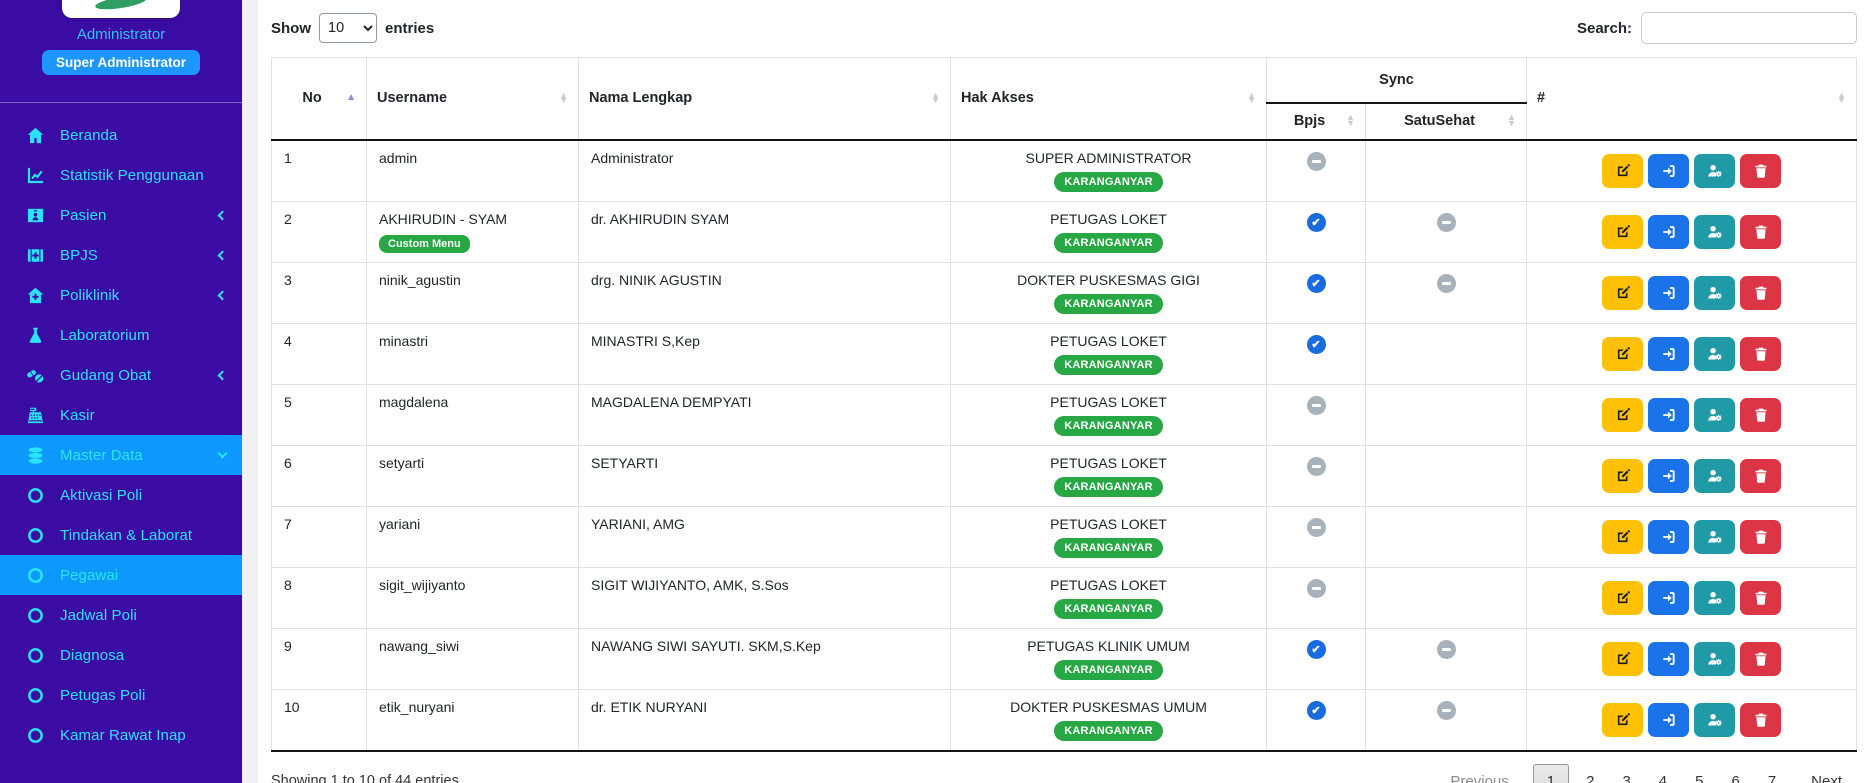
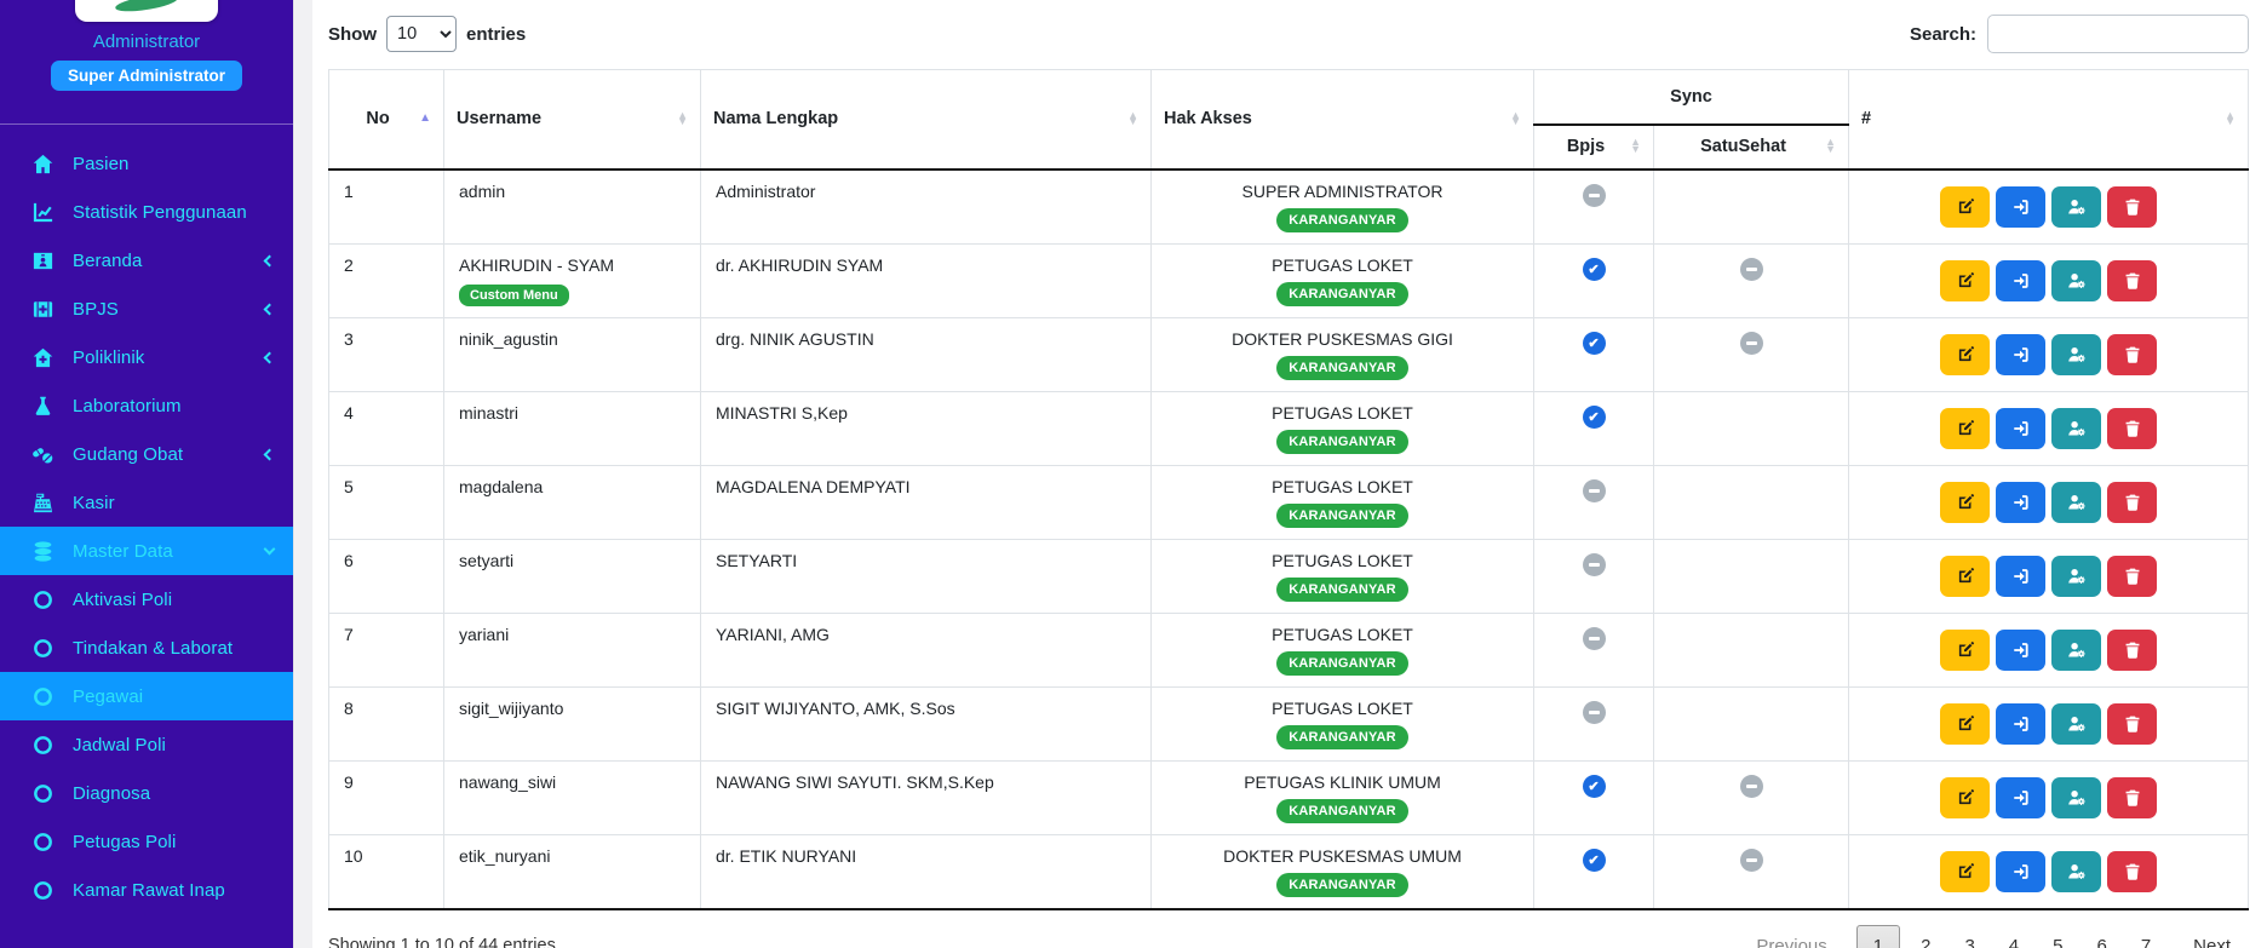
  Administrator
  Super Administrator
- Beranda
+ Pasien
  Statistik Penggunaan
- Pasien
+ Beranda
  BPJS
  Poliklinik
  Laboratorium
  Gudang Obat
  Kasir
  Master Data
  Aktivasi Poli
  Tindakan & Laborat
  Pegawai
  Jadwal Poli
  Diagnosa
  Petugas Poli
  Kamar Rawat Inap
  Show
  10
  entries
  Search:
  No ▲	Username ▲▼	Nama Lengkap ▲▼	Hak Akses ▲▼	Sync	# ▲▼
  Bpjs ▲▼	SatuSehat ▲▼
  1	admin	Administrator	SUPER ADMINISTRATORKARANGANYAR
  2	AKHIRUDIN - SYAMCustom Menu	dr. AKHIRUDIN SYAM	PETUGAS LOKETKARANGANYAR	✔
  3	ninik_agustin	drg. NINIK AGUSTIN	DOKTER PUSKESMAS GIGIKARANGANYAR	✔
  4	minastri	MINASTRI S,Kep	PETUGAS LOKETKARANGANYAR	✔
  5	magdalena	MAGDALENA DEMPYATI	PETUGAS LOKETKARANGANYAR
  6	setyarti	SETYARTI	PETUGAS LOKETKARANGANYAR
  7	yariani	YARIANI, AMG	PETUGAS LOKETKARANGANYAR
  8	sigit_wijiyanto	SIGIT WIJIYANTO, AMK, S.Sos	PETUGAS LOKETKARANGANYAR
  9	nawang_siwi	NAWANG SIWI SAYUTI. SKM,S.Kep	PETUGAS KLINIK UMUMKARANGANYAR	✔
  10	etik_nuryani	dr. ETIK NURYANI	DOKTER PUSKESMAS UMUMKARANGANYAR	✔
  Showing 1 to 10 of 44 entries
  Previous
  1
  2
  3
  4
  5
  6
  7
  Next
